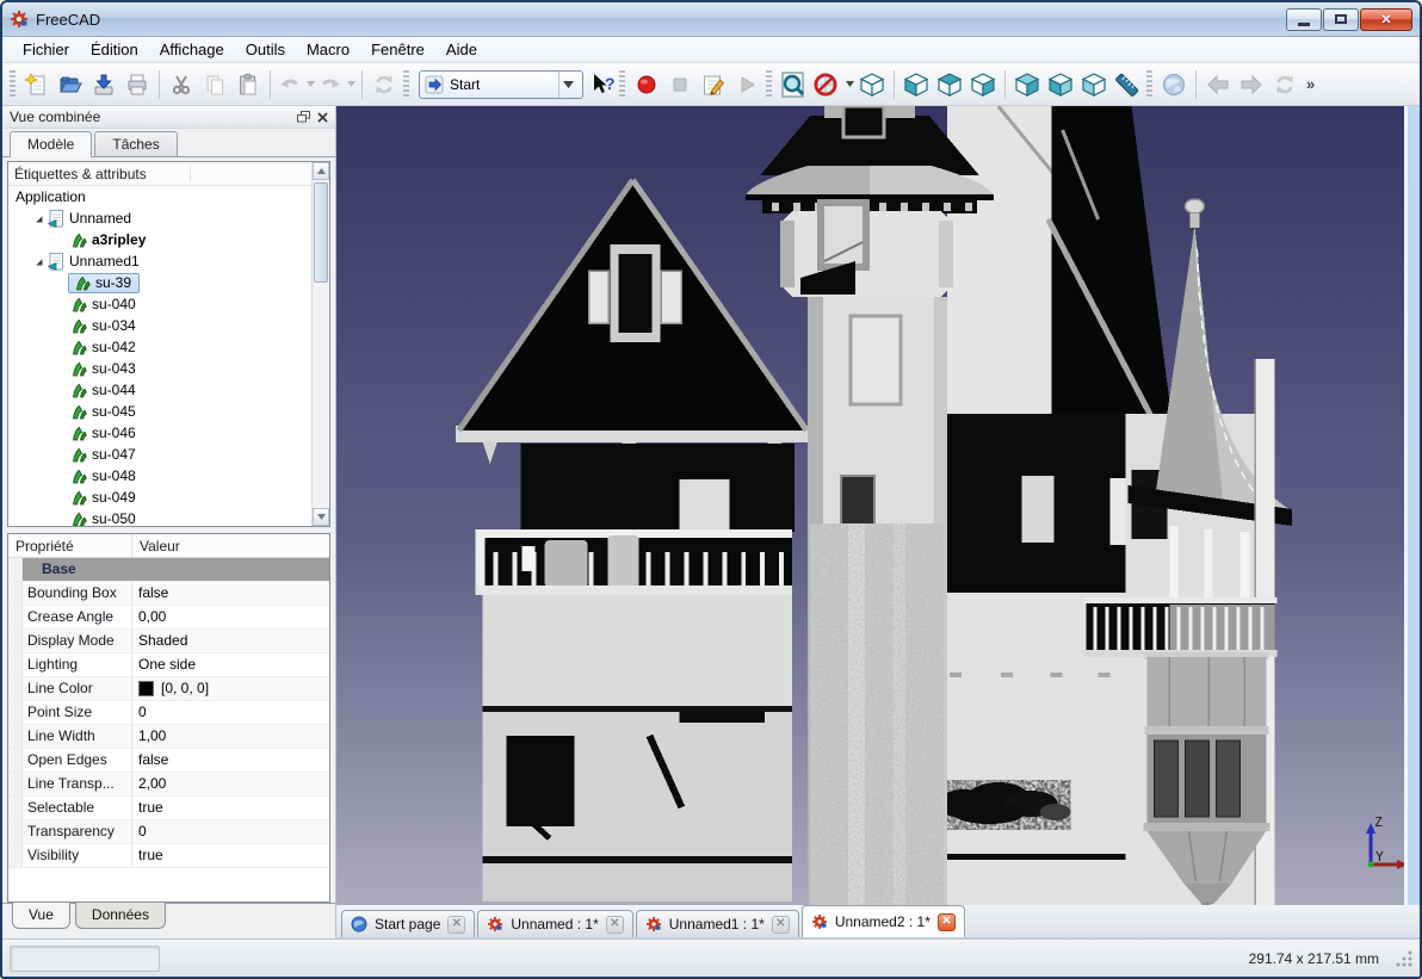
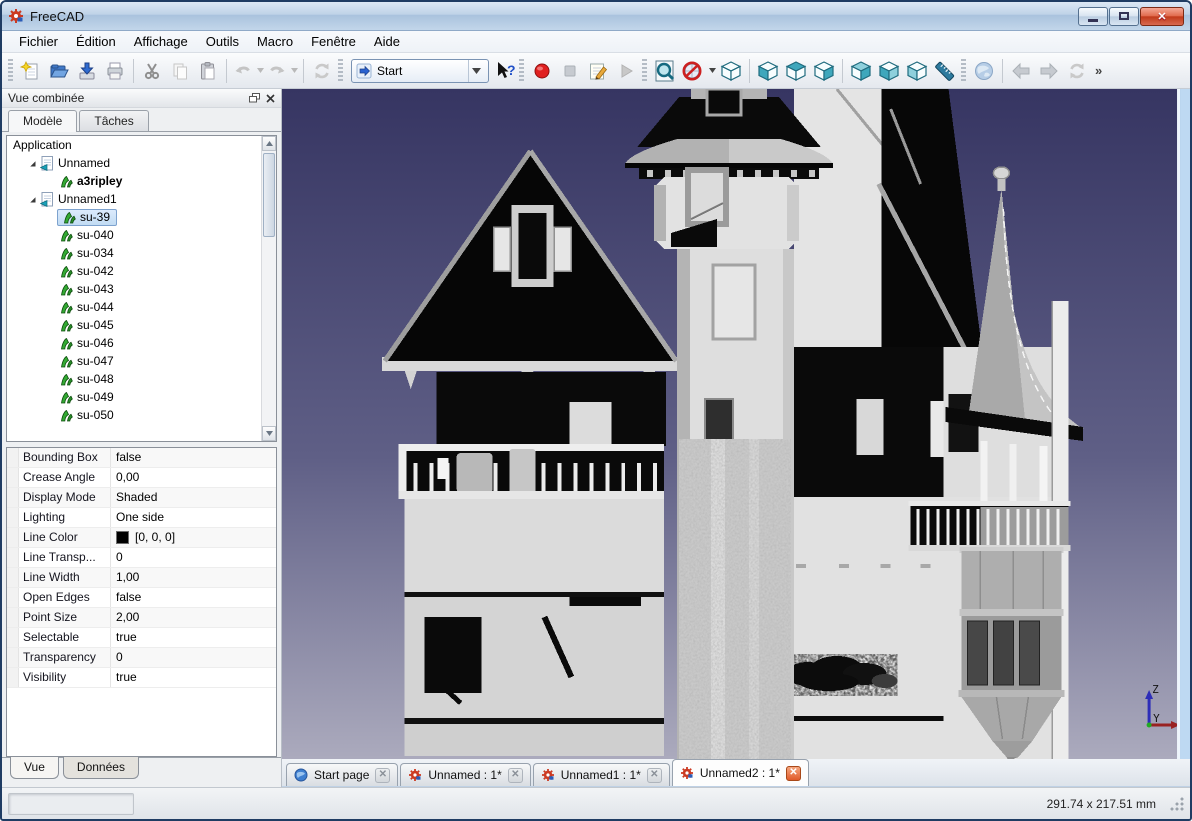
  FreeCAD
  ✕
  Fichier
  Édition
  Affichage
  Outils
  Macro
  Fenêtre
  Aide
  Start
  ?
  »
  Vue combinée
  Modèle
  Tâches
- Étiquettes & attributs
  Application
  Unnamed
  a3ripley
  Unnamed1
  su-39
  su-040
  su-034
  su-042
  su-043
  su-044
  su-045
  su-046
  su-047
  su-048
  su-049
  su-050
- Propriété
- Valeur
- Base
  Bounding Box
  false
  Crease Angle
  0,00
  Display Mode
  Shaded
  Lighting
  One side
  Line Color
  [0, 0, 0]
- Point Size
+ Line Transp...
  0
  Line Width
  1,00
  Open Edges
  false
- Line Transp...
+ Point Size
  2,00
  Selectable
  true
  Transparency
  0
  Visibility
  true
  Vue
  Données
  Z
  Y
  Start page
  ✕
  Unnamed : 1*
  ✕
  Unnamed1 : 1*
  ✕
  Unnamed2 : 1*
  ✕
  291.74 x 217.51 mm
